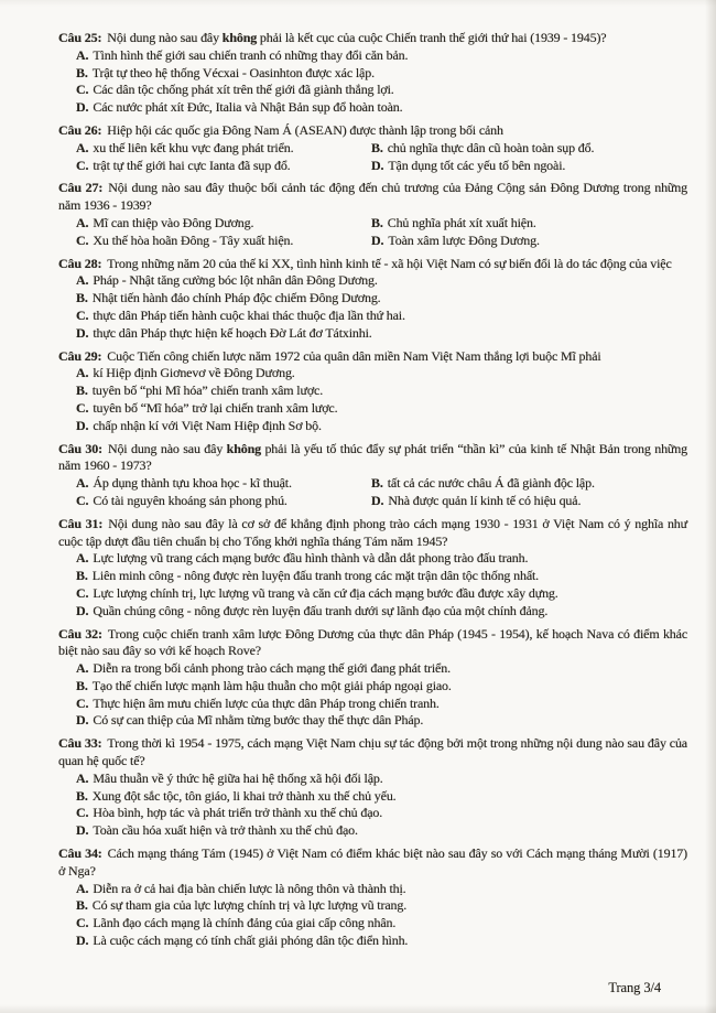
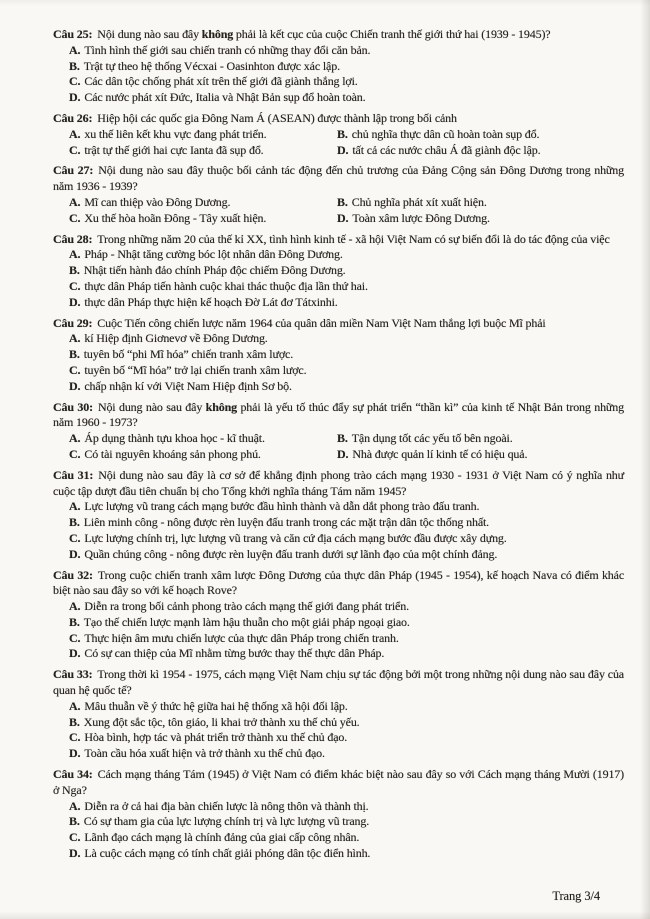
  Câu 25: Nội dung nào sau đây không phải là kết cục của cuộc Chiến tranh thế giới thứ hai (1939 - 1945)?
  A. Tình hình thế giới sau chiến tranh có những thay đổi căn bản.
  B. Trật tự theo hệ thống Vécxai - Oasinhton được xác lập.
  C. Các dân tộc chống phát xít trên thế giới đã giành thắng lợi.
  D. Các nước phát xít Đức, Italia và Nhật Bản sụp đổ hoàn toàn.
  Câu 26: Hiệp hội các quốc gia Đông Nam Á (ASEAN) được thành lập trong bối cảnh
  A. xu thế liên kết khu vực đang phát triển.
  B. chủ nghĩa thực dân cũ hoàn toàn sụp đổ.
  C. trật tự thế giới hai cực Ianta đã sụp đổ.
- D. Tận dụng tốt các yếu tố bên ngoài.
+ D. tất cả các nước châu Á đã giành độc lập.
  Câu 27: Nội dung nào sau đây thuộc bối cảnh tác động đến chủ trương của Đảng Cộng sản Đông Dương trong những năm 1936 - 1939?
  A. Mĩ can thiệp vào Đông Dương.
  B. Chủ nghĩa phát xít xuất hiện.
  C. Xu thế hòa hoãn Đông - Tây xuất hiện.
  D. Toàn xâm lược Đông Dương.
  Câu 28: Trong những năm 20 của thế kỉ XX, tình hình kinh tế - xã hội Việt Nam có sự biến đổi là do tác động của việc
  A. Pháp - Nhật tăng cường bóc lột nhân dân Đông Dương.
  B. Nhật tiến hành đảo chính Pháp độc chiếm Đông Dương.
  C. thực dân Pháp tiến hành cuộc khai thác thuộc địa lần thứ hai.
  D. thực dân Pháp thực hiện kế hoạch Đờ Lát đơ Tátxinhi.
- Câu 29: Cuộc Tiến công chiến lược năm 1972 của quân dân miền Nam Việt Nam thắng lợi buộc Mĩ phải
+ Câu 29: Cuộc Tiến công chiến lược năm 1964 của quân dân miền Nam Việt Nam thắng lợi buộc Mĩ phải
  A. kí Hiệp định Giơnevơ về Đông Dương.
  B. tuyên bố “phi Mĩ hóa” chiến tranh xâm lược.
  C. tuyên bố “Mĩ hóa” trở lại chiến tranh xâm lược.
  D. chấp nhận kí với Việt Nam Hiệp định Sơ bộ.
  Câu 30: Nội dung nào sau đây không phải là yếu tố thúc đẩy sự phát triển “thần kì” của kinh tế Nhật Bản trong những năm 1960 - 1973?
  A. Áp dụng thành tựu khoa học - kĩ thuật.
- B. tất cả các nước châu Á đã giành độc lập.
+ B. Tận dụng tốt các yếu tố bên ngoài.
  C. Có tài nguyên khoáng sản phong phú.
  D. Nhà được quản lí kinh tế có hiệu quả.
  Câu 31: Nội dung nào sau đây là cơ sở để khẳng định phong trào cách mạng 1930 - 1931 ở Việt Nam có ý nghĩa như cuộc tập dượt đầu tiên chuẩn bị cho Tổng khởi nghĩa tháng Tám năm 1945?
  A. Lực lượng vũ trang cách mạng bước đầu hình thành và dẫn dắt phong trào đấu tranh.
  B. Liên minh công - nông được rèn luyện đấu tranh trong các mặt trận dân tộc thống nhất.
  C. Lực lượng chính trị, lực lượng vũ trang và căn cứ địa cách mạng bước đầu được xây dựng.
  D. Quần chúng công - nông được rèn luyện đấu tranh dưới sự lãnh đạo của một chính đảng.
  Câu 32: Trong cuộc chiến tranh xâm lược Đông Dương của thực dân Pháp (1945 - 1954), kế hoạch Nava có điểm khác biệt nào sau đây so với kế hoạch Rove?
  A. Diễn ra trong bối cảnh phong trào cách mạng thế giới đang phát triển.
  B. Tạo thế chiến lược mạnh làm hậu thuẫn cho một giải pháp ngoại giao.
  C. Thực hiện âm mưu chiến lược của thực dân Pháp trong chiến tranh.
  D. Có sự can thiệp của Mĩ nhằm từng bước thay thế thực dân Pháp.
  Câu 33: Trong thời kì 1954 - 1975, cách mạng Việt Nam chịu sự tác động bởi một trong những nội dung nào sau đây của quan hệ quốc tế?
  A. Mâu thuẫn về ý thức hệ giữa hai hệ thống xã hội đối lập.
  B. Xung đột sắc tộc, tôn giáo, li khai trở thành xu thế chủ yếu.
  C. Hòa bình, hợp tác và phát triển trở thành xu thế chủ đạo.
  D. Toàn cầu hóa xuất hiện và trở thành xu thế chủ đạo.
  Câu 34: Cách mạng tháng Tám (1945) ở Việt Nam có điểm khác biệt nào sau đây so với Cách mạng tháng Mười (1917) ở Nga?
  A. Diễn ra ở cả hai địa bàn chiến lược là nông thôn và thành thị.
  B. Có sự tham gia của lực lượng chính trị và lực lượng vũ trang.
  C. Lãnh đạo cách mạng là chính đảng của giai cấp công nhân.
  D. Là cuộc cách mạng có tính chất giải phóng dân tộc điển hình.
  Trang 3/4
